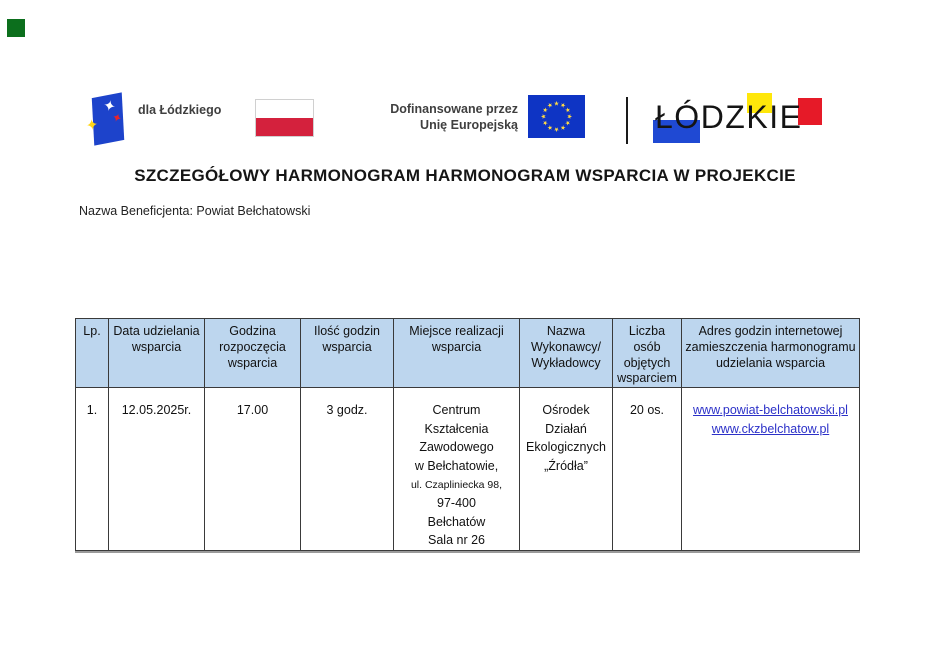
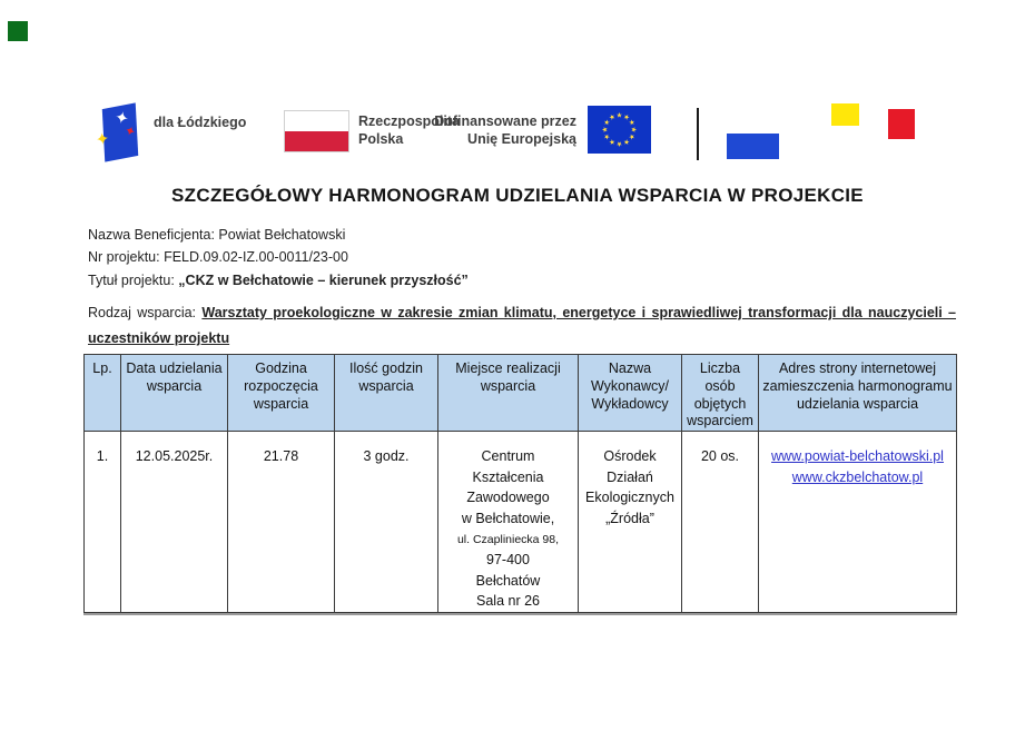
  dla Łódzkiego
+ Rzeczpospolita
+ Polska
  Dofinansowane przez
  Unię Europejską
- ŁÓDZKIE
- SZCZEGÓŁOWY HARMONOGRAM HARMONOGRAM WSPARCIA W PROJEKCIE
+ SZCZEGÓŁOWY HARMONOGRAM UDZIELANIA WSPARCIA W PROJEKCIE
  Nazwa Beneficjenta: Powiat Bełchatowski
+ Nr projektu: FELD.09.02-IZ.00-0011/23-00
+ Tytuł projektu: „CKZ w Bełchatowie – kierunek przyszłość”
+ Rodzaj wsparcia: Warsztaty proekologiczne w zakresie zmian klimatu, energetyce i sprawiedliwej transformacji dla nauczycieli – uczestników projektu
- Lp.	Data udzielania wsparcia	Godzina rozpoczęcia wsparcia	Ilość godzin wsparcia	Miejsce realizacji wsparcia	Nazwa Wykonawcy/ Wykładowcy	Liczba osób objętych wsparciem	Adres godzin internetowej zamieszczenia harmonogramu udzielania wsparcia
+ Lp.	Data udzielania wsparcia	Godzina rozpoczęcia wsparcia	Ilość godzin wsparcia	Miejsce realizacji wsparcia	Nazwa Wykonawcy/ Wykładowcy	Liczba osób objętych wsparciem	Adres strony internetowej zamieszczenia harmonogramu udzielania wsparcia
- 1.	12.05.2025r.	17.00	3 godz.	Centrum Kształcenia Zawodowego w Bełchatowie, ul. Czapliniecka 98, 97-400 Bełchatów Sala nr 26	Ośrodek Działań Ekologicznych „Źródła”	20 os.	www.powiat-belchatowski.pl www.ckzbelchatow.pl
+ 1.	12.05.2025r.	21.78	3 godz.	Centrum Kształcenia Zawodowego w Bełchatowie, ul. Czapliniecka 98, 97-400 Bełchatów Sala nr 26	Ośrodek Działań Ekologicznych „Źródła”	20 os.	www.powiat-belchatowski.pl www.ckzbelchatow.pl
